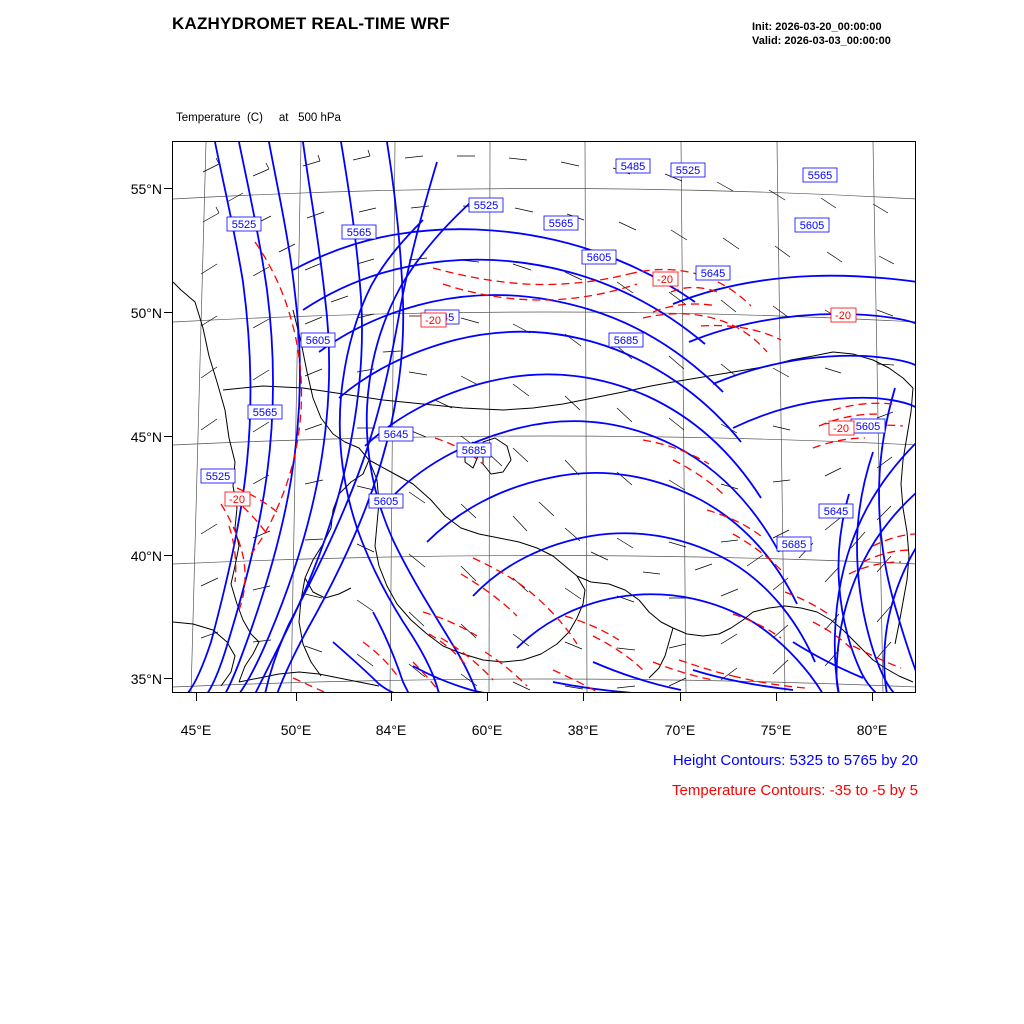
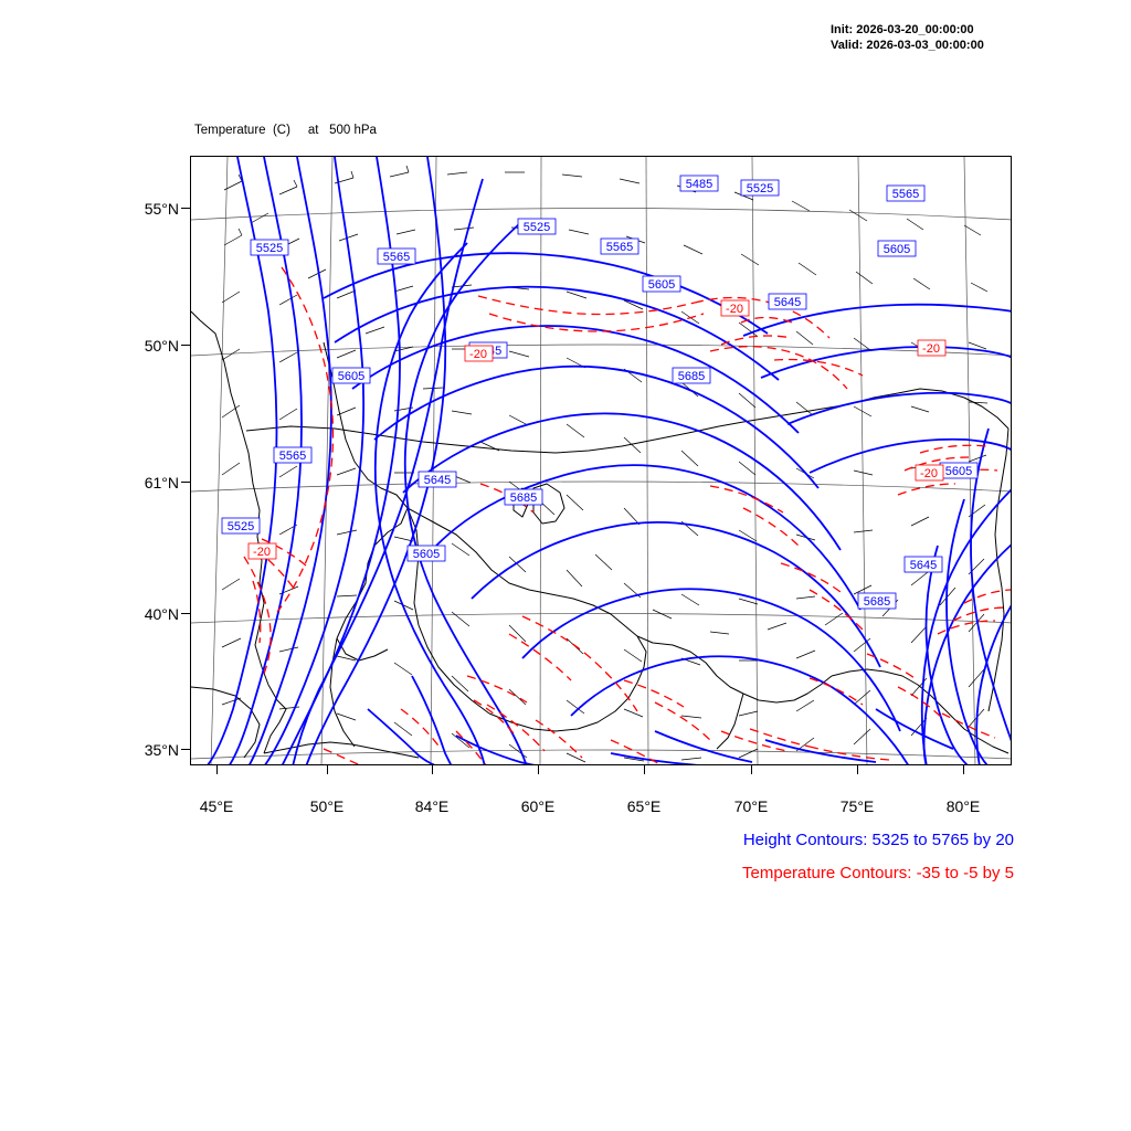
- KAZHYDROMET REAL-TIME WRF
  Init: 2026-03-20_00:00:00
  Valid: 2026-03-03_00:00:00
  Temperature (C) at 500 hPa
  55°N
  50°N
- 45°N
+ 61°N
  40°N
  35°N
  45°E
  50°E
  84°E
  60°E
- 38°E
+ 65°E
  70°E
  75°E
  80°E
  5485
  5525
  5565
  5525
  5565
  5605
  5525
  5565
  5605
  5645
  5605
  5685
  5565
  5605
  5645
  5685
  5525
  5605
  5645
  5685
  -20
  -20
  -20
  -20
  -20
  Height Contours: 5325 to 5765 by 20
  Temperature Contours: -35 to -5 by 5
